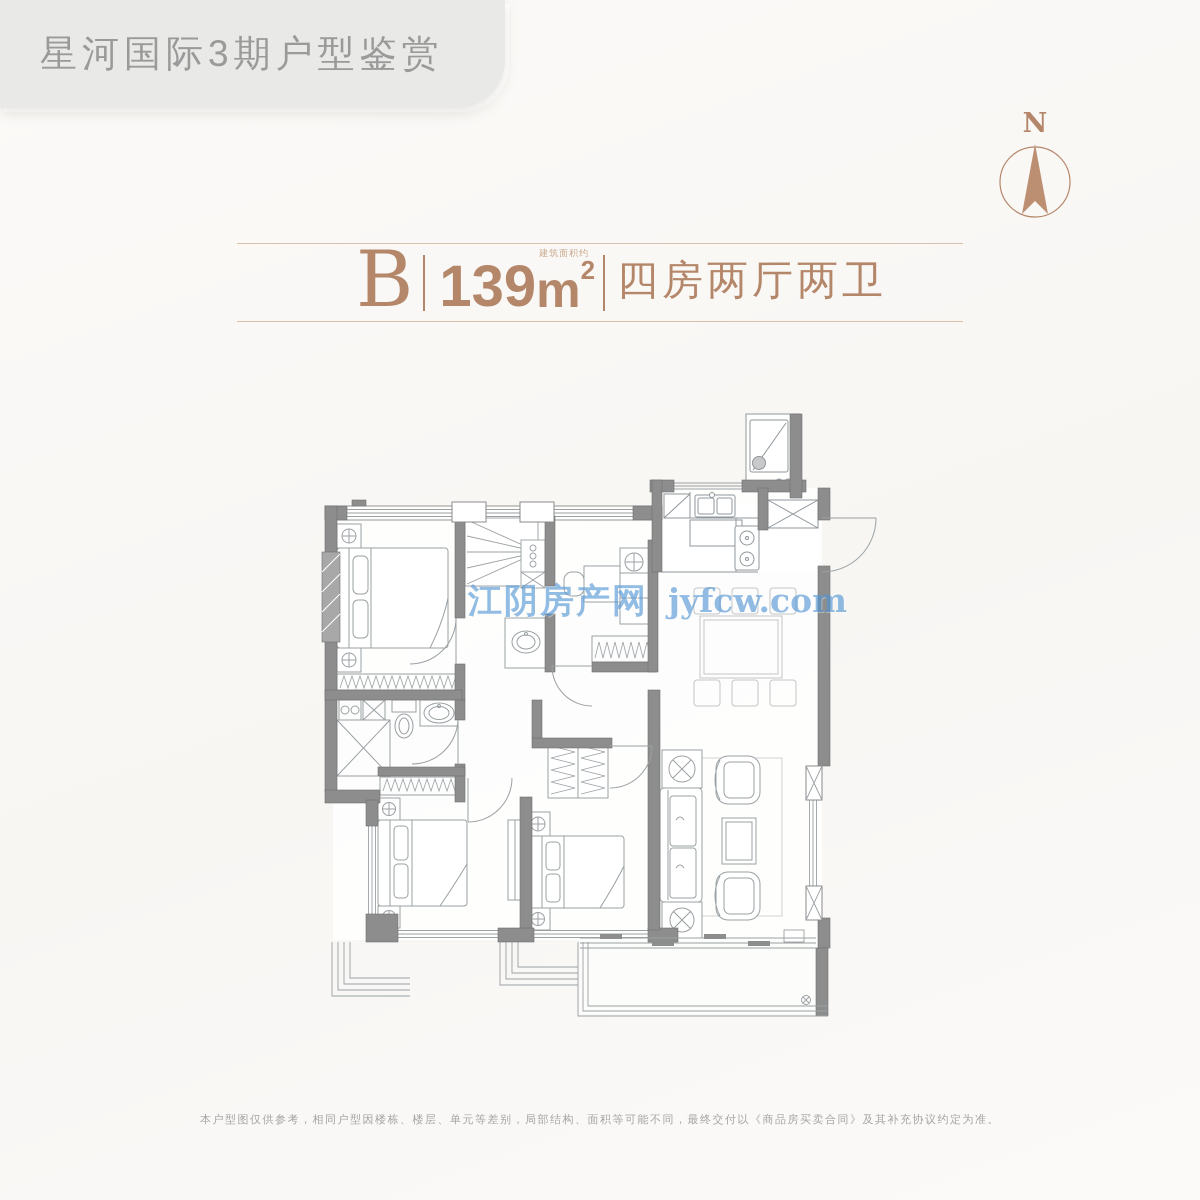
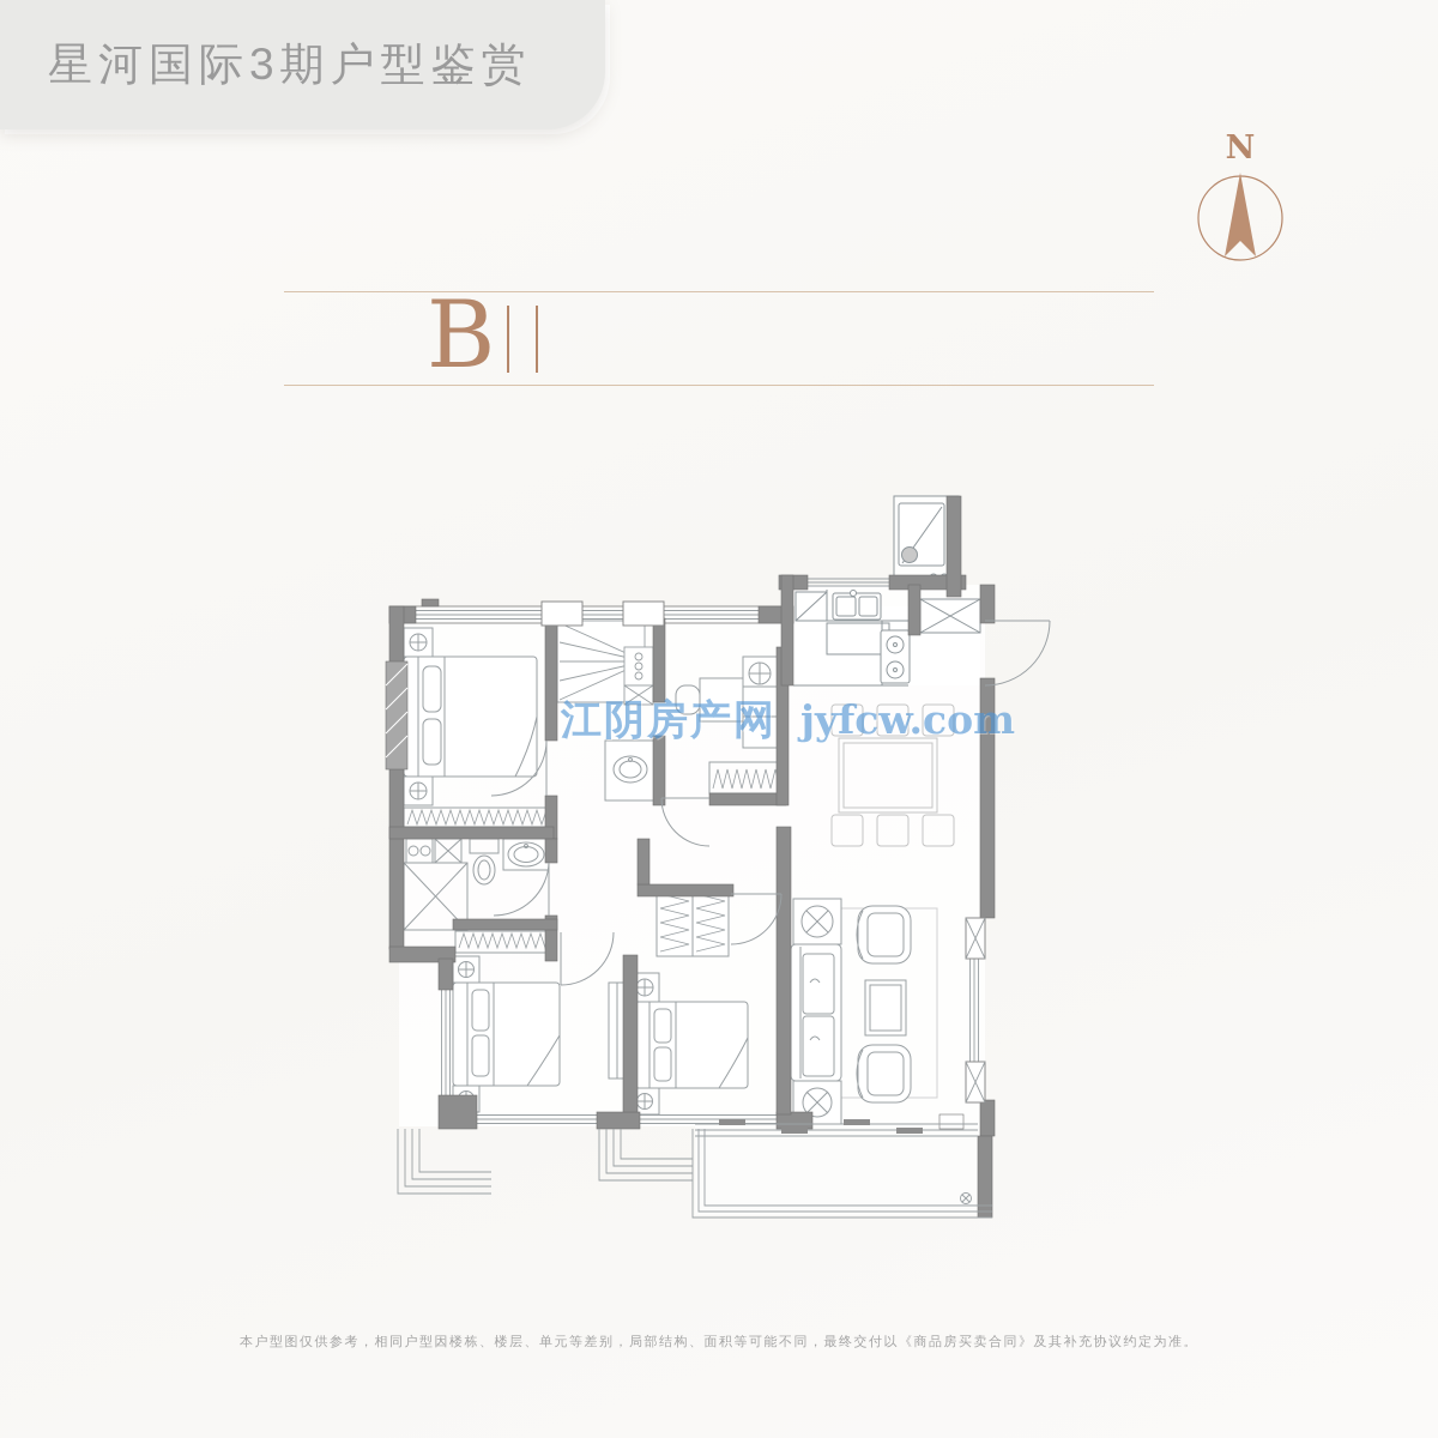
  星河国际3期户型鉴赏
  N
  B
- 139
- 建筑面积约
- m2
- 四房两厅两卫
  江阴房产网
  jyfcw.com
  本户型图仅供参考，相同户型因楼栋、楼层、单元等差别，局部结构、面积等可能不同，最终交付以《商品房买卖合同》及其补充协议约定为准。
